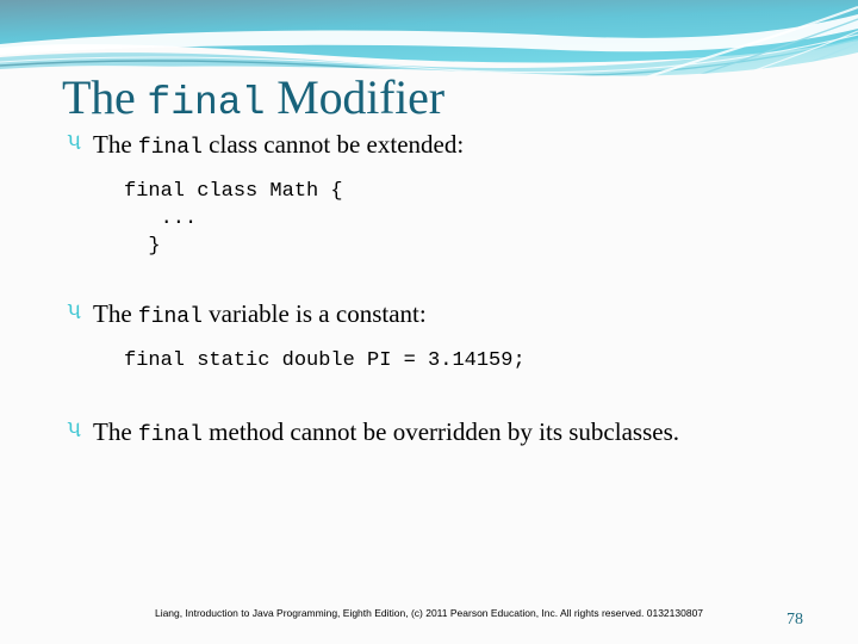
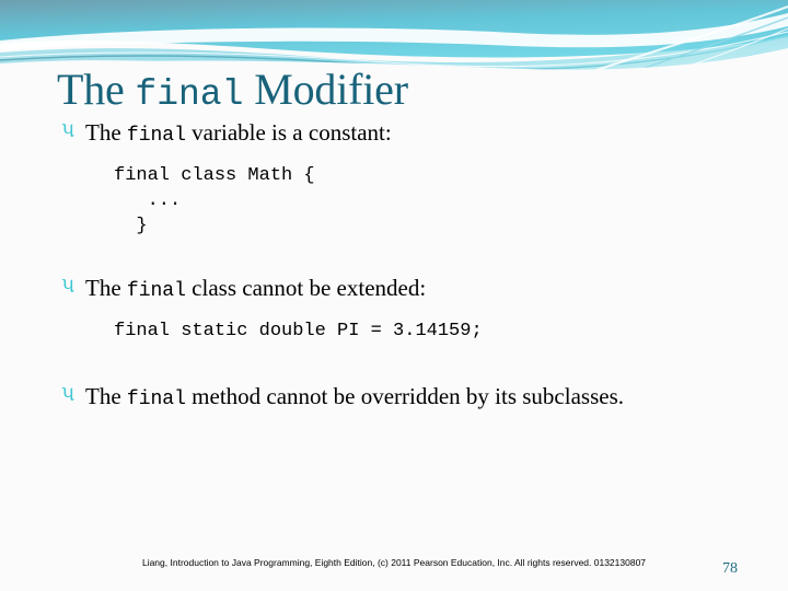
  The final Modifier
  પ
- The final class cannot be extended:
+ The final variable is a constant:
  final class Math {
  ...
  }
  પ
- The final variable is a constant:
+ The final class cannot be extended:
  final static double PI = 3.14159;
  પ
  The final method cannot be overridden by its subclasses.
  Liang, Introduction to Java Programming, Eighth Edition, (c) 2011 Pearson Education, Inc. All rights reserved. 0132130807
  78
